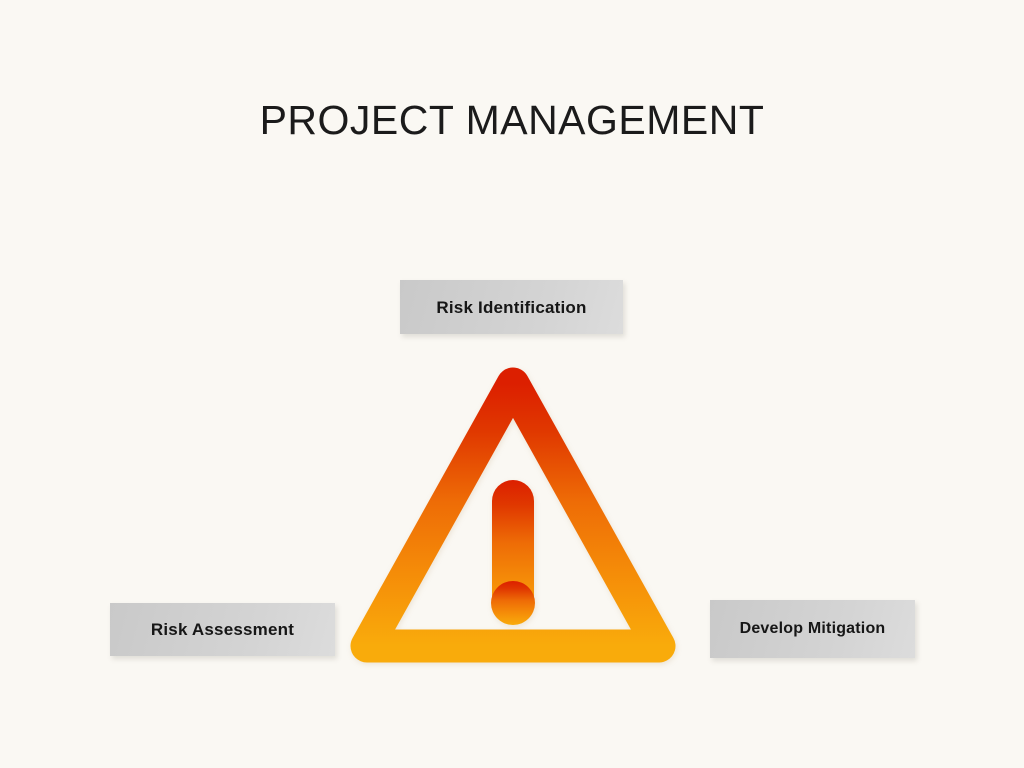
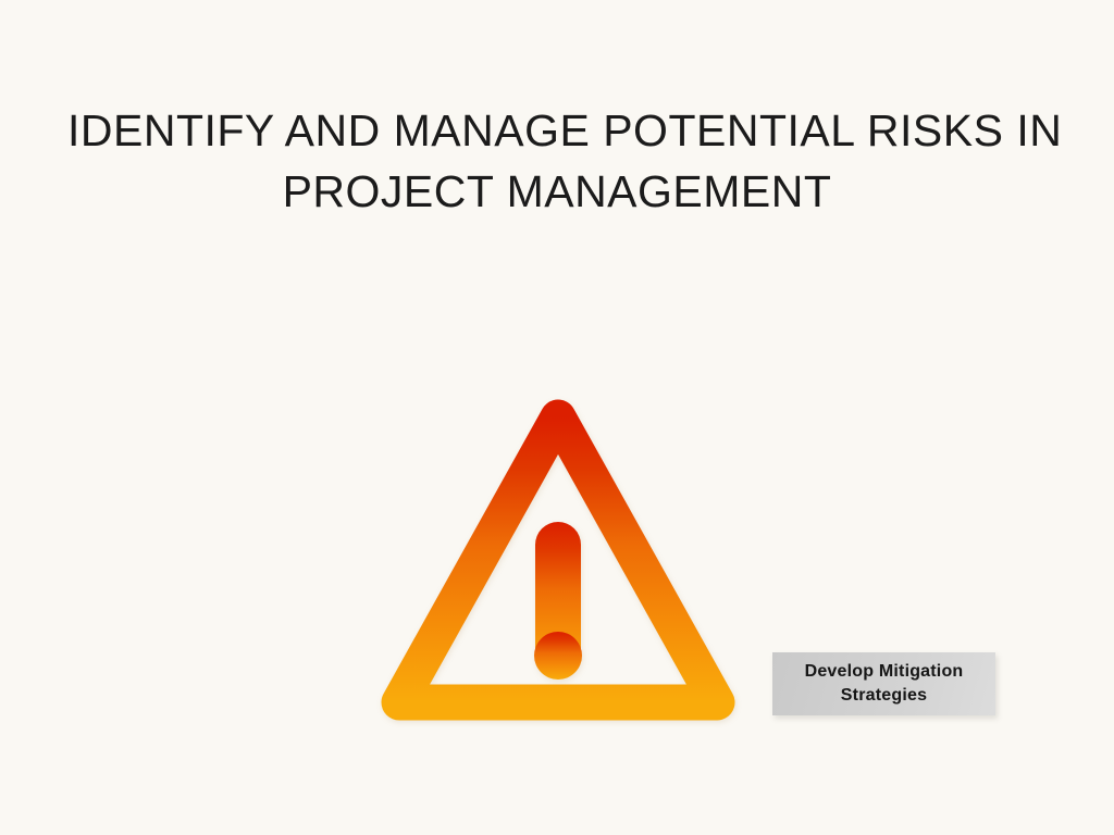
+ IDENTIFY AND MANAGE POTENTIAL RISKS IN
  PROJECT MANAGEMENT
- Risk Identification
- Risk Assessment
  Develop Mitigation
+ Strategies
